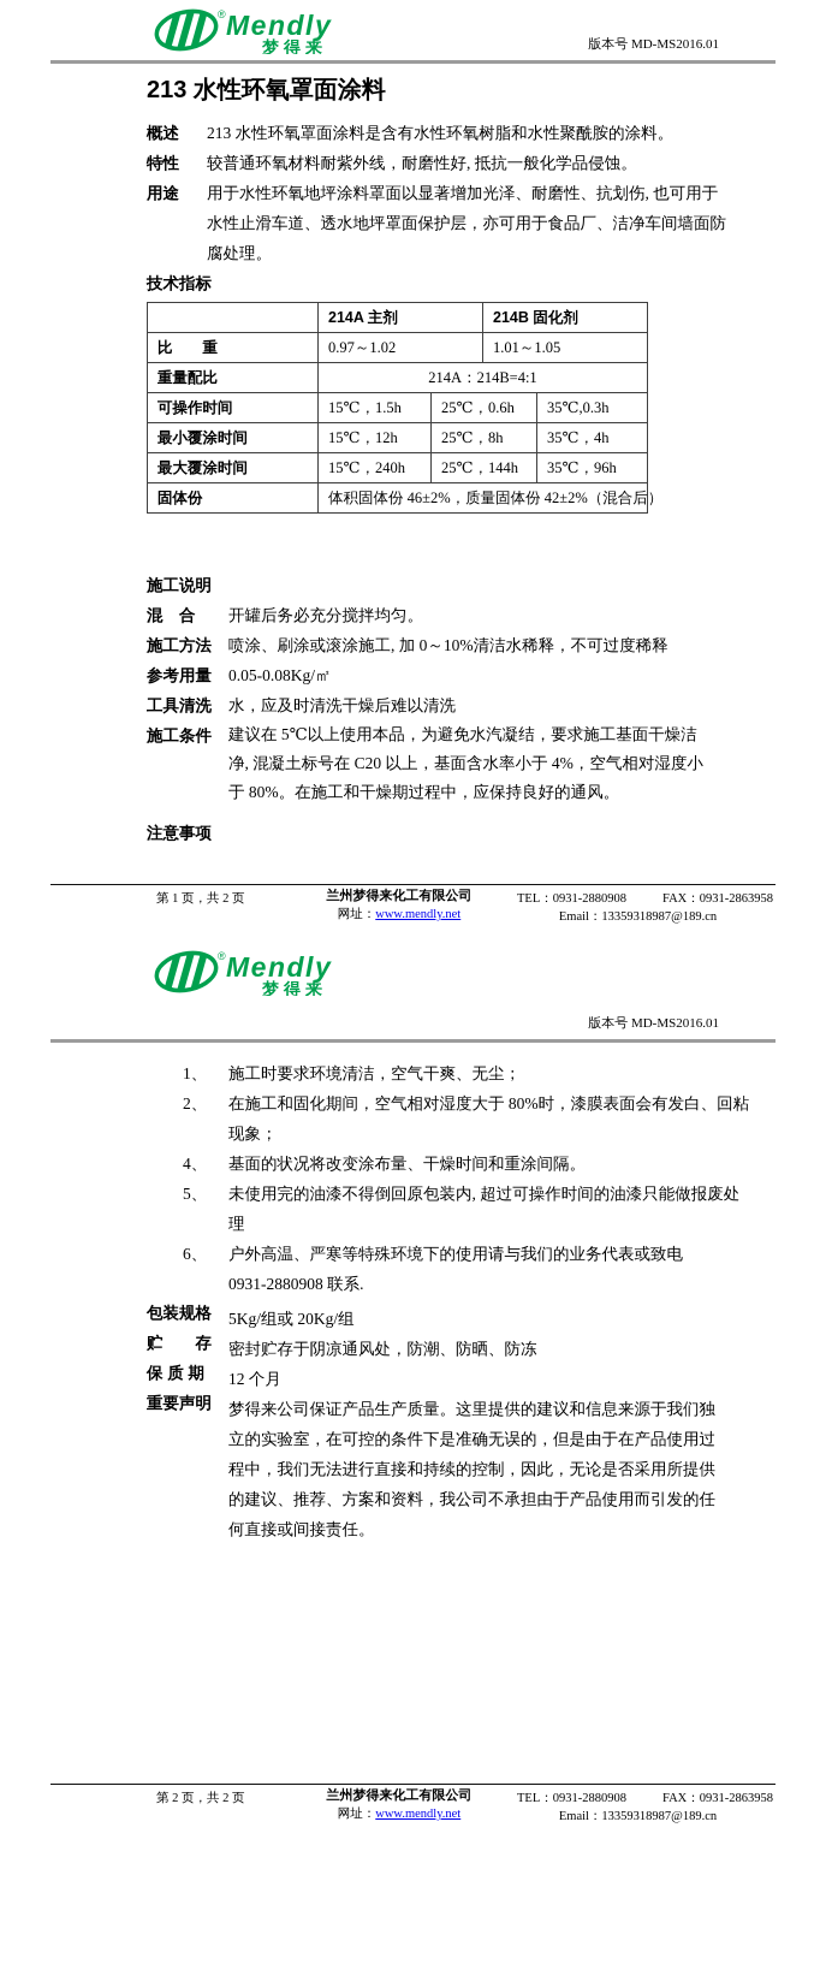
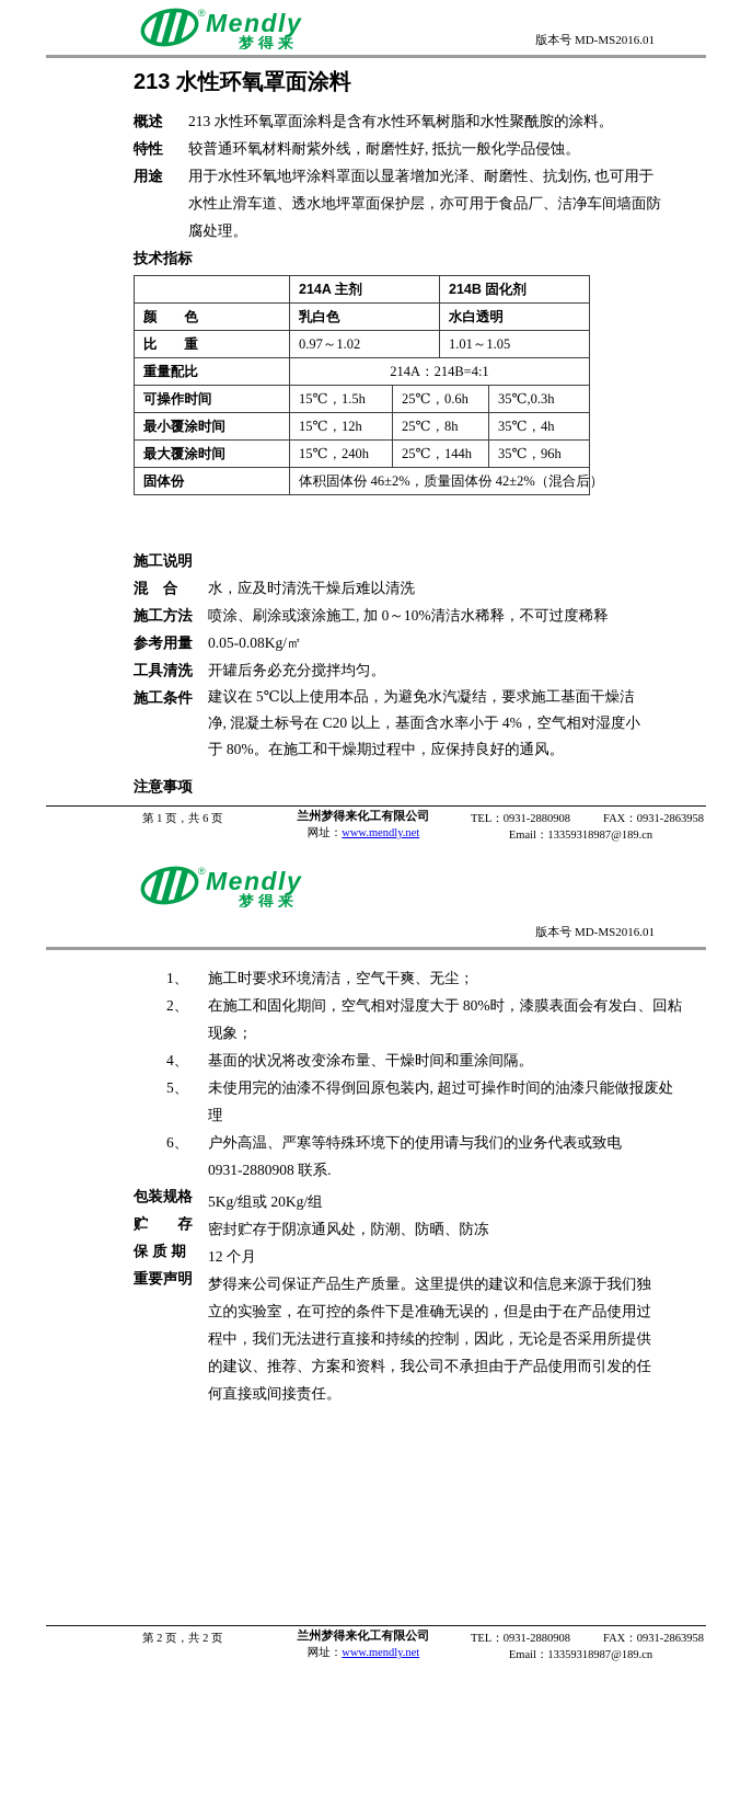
  ®
  Mendly
  梦得来
  版本号 MD-MS2016.01
  213 水性环氧罩面涂料
  概述
  213 水性环氧罩面涂料是含有水性环氧树脂和水性聚酰胺的涂料。
  特性
  较普通环氧材料耐紫外线，耐磨性好, 抵抗一般化学品侵蚀。
  用途
  用于水性环氧地坪涂料罩面以显著增加光泽、耐磨性、抗划伤, 也可用于
  水性止滑车道、透水地坪罩面保护层，亦可用于食品厂、洁净车间墙面防
  腐处理。
  技术指标
  214A 主剂
  214B 固化剂
+ 颜 色
+ 乳白色
+ 水白透明
  比 重
  0.97～1.02
  1.01～1.05
  重量配比
  214A：214B=4:1
  可操作时间
  15℃，1.5h
  25℃，0.6h
  35℃,0.3h
  最小覆涂时间
  15℃，12h
  25℃，8h
  35℃，4h
  最大覆涂时间
  15℃，240h
  25℃，144h
  35℃，96h
  固体份
  体积固体份 46±2%，质量固体份 42±2%（混合后）
  施工说明
  混 合
- 开罐后务必充分搅拌均匀。
+ 水，应及时清洗干燥后难以清洗
  施工方法
  喷涂、刷涂或滚涂施工, 加 0～10%清洁水稀释，不可过度稀释
  参考用量
  0.05-0.08Kg/㎡
  工具清洗
- 水，应及时清洗干燥后难以清洗
+ 开罐后务必充分搅拌均匀。
  施工条件
  建议在 5℃以上使用本品，为避免水汽凝结，要求施工基面干燥洁
  净, 混凝土标号在 C20 以上，基面含水率小于 4%，空气相对湿度小
  于 80%。在施工和干燥期过程中，应保持良好的通风。
  注意事项
- 第 1 页，共 2 页
+ 第 1 页，共 6 页
  兰州梦得来化工有限公司
  网址：www.mendly.net
  TEL：0931-2880908
  FAX：0931-2863958
  Email：13359318987@189.cn
  ®
  Mendly
  梦得来
  版本号 MD-MS2016.01
  1、
  施工时要求环境清洁，空气干爽、无尘；
  2、
  在施工和固化期间，空气相对湿度大于 80%时，漆膜表面会有发白、回粘
  现象；
  4、
  基面的状况将改变涂布量、干燥时间和重涂间隔。
  5、
  未使用完的油漆不得倒回原包装内, 超过可操作时间的油漆只能做报废处
  理
  6、
  户外高温、严寒等特殊环境下的使用请与我们的业务代表或致电
  0931-2880908 联系.
  包装规格
  5Kg/组或 20Kg/组
  贮 存
  密封贮存于阴凉通风处，防潮、防晒、防冻
  保 质 期
  12 个月
  重要声明
  梦得来公司保证产品生产质量。这里提供的建议和信息来源于我们独
  立的实验室，在可控的条件下是准确无误的，但是由于在产品使用过
  程中，我们无法进行直接和持续的控制，因此，无论是否采用所提供
  的建议、推荐、方案和资料，我公司不承担由于产品使用而引发的任
  何直接或间接责任。
  第 2 页，共 2 页
  兰州梦得来化工有限公司
  网址：www.mendly.net
  TEL：0931-2880908
  FAX：0931-2863958
  Email：13359318987@189.cn
